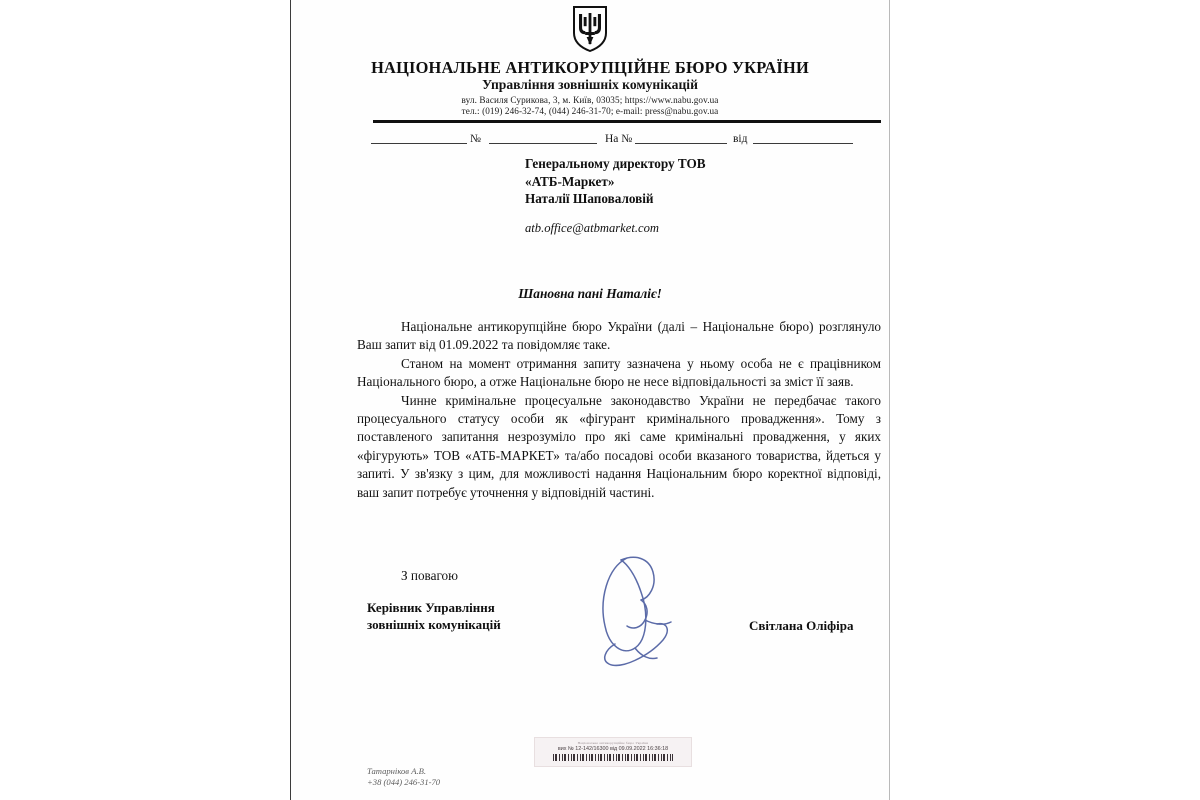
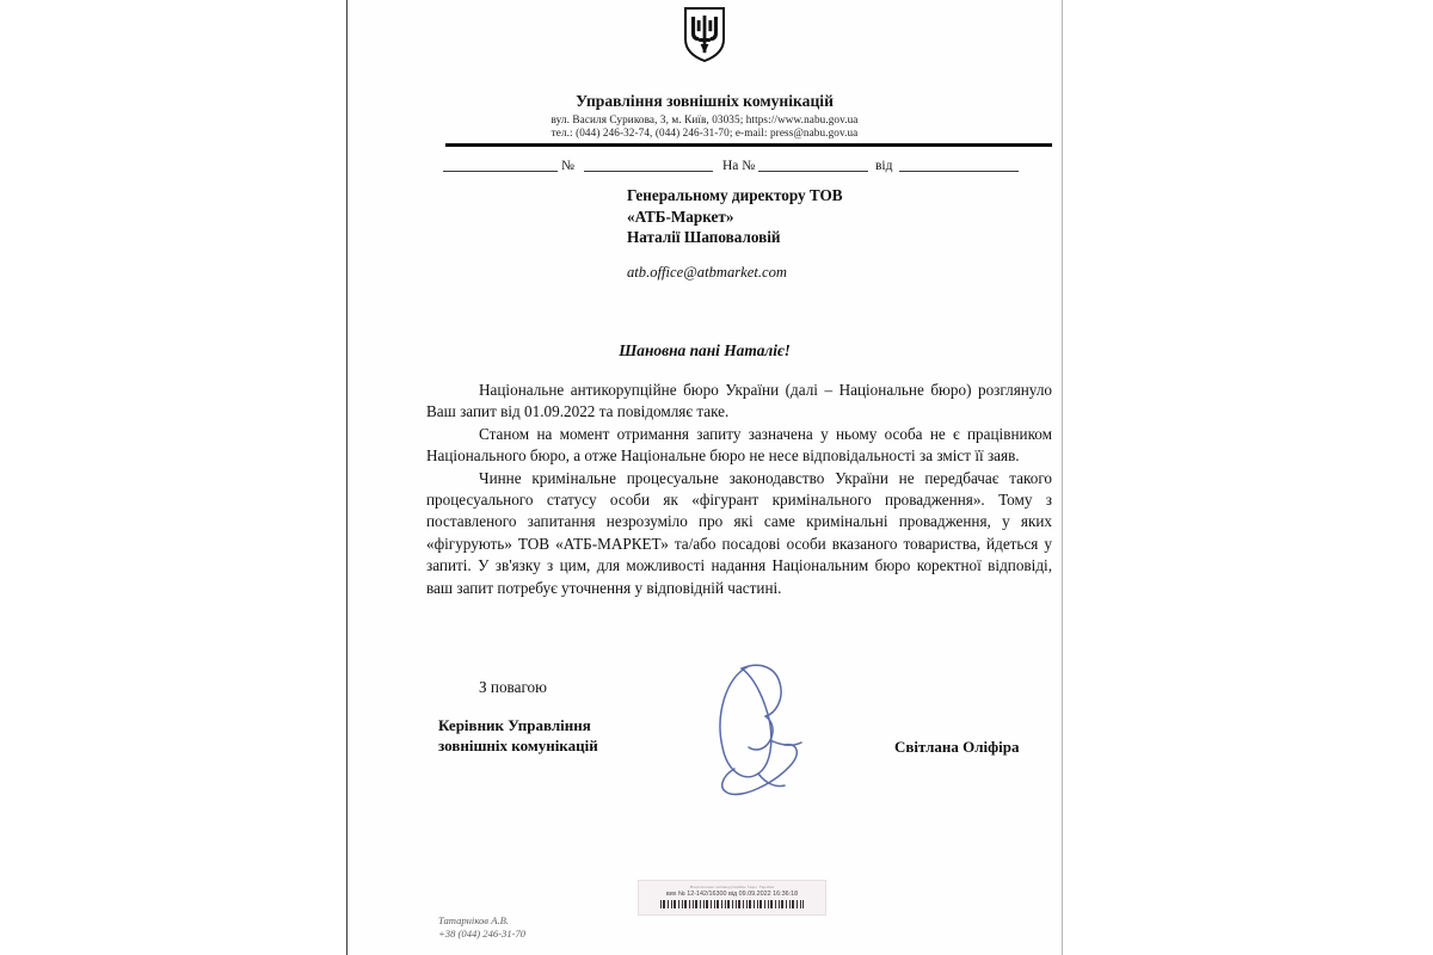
- НАЦІОНАЛЬНЕ АНТИКОРУПЦІЙНЕ БЮРО УКРАЇНИ
  Управління зовнішніх комунікацій
  вул. Василя Сурикова, 3, м. Київ, 03035; https://www.nabu.gov.ua
- тел.: (019) 246-32-74, (044) 246-31-70; e-mail: press@nabu.gov.ua
+ тел.: (044) 246-32-74, (044) 246-31-70; e-mail: press@nabu.gov.ua
  №
  На №
  від
  Генеральному директору ТОВ
  «АТБ-Маркет»
  Наталії Шаповаловій
  atb.office@atbmarket.com
  Шановна пані Наталіє!
  Національне антикорупційне бюро України (далі – Національне бюро) розглянуло Ваш запит від 01.09.2022 та повідомляє таке.
  Станом на момент отримання запиту зазначена у ньому особа не є працівником Національного бюро, а отже Національне бюро не несе відповідальності за зміст її заяв.
  Чинне кримінальне процесуальне законодавство України не передбачає такого процесуального статусу особи як «фігурант кримінального провадження». Тому з поставленого запитання незрозуміло про які саме кримінальні провадження, у яких «фігурують» ТОВ «АТБ-МАРКЕТ» та/або посадові особи вказаного товариства, йдеться у запиті. У зв'язку з цим, для можливості надання Національним бюро коректної відповіді, ваш запит потребує уточнення у відповідній частині.
  З повагою
  Керівник Управління
  зовнішніх комунікацій
  Світлана Оліфіра
  Татарніков А.В.
  +38 (044) 246-31-70
